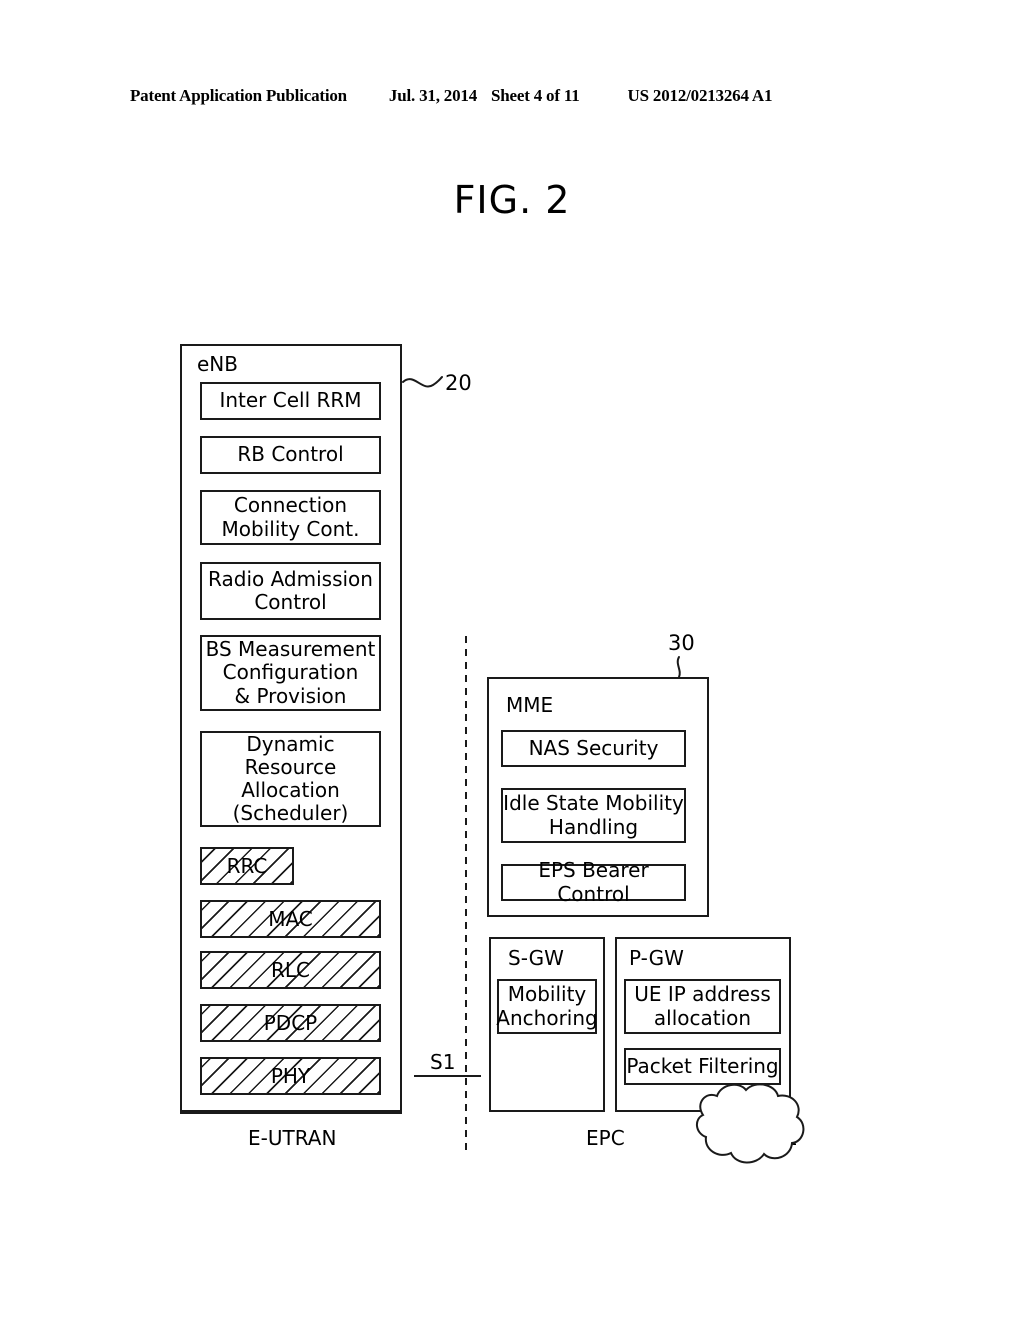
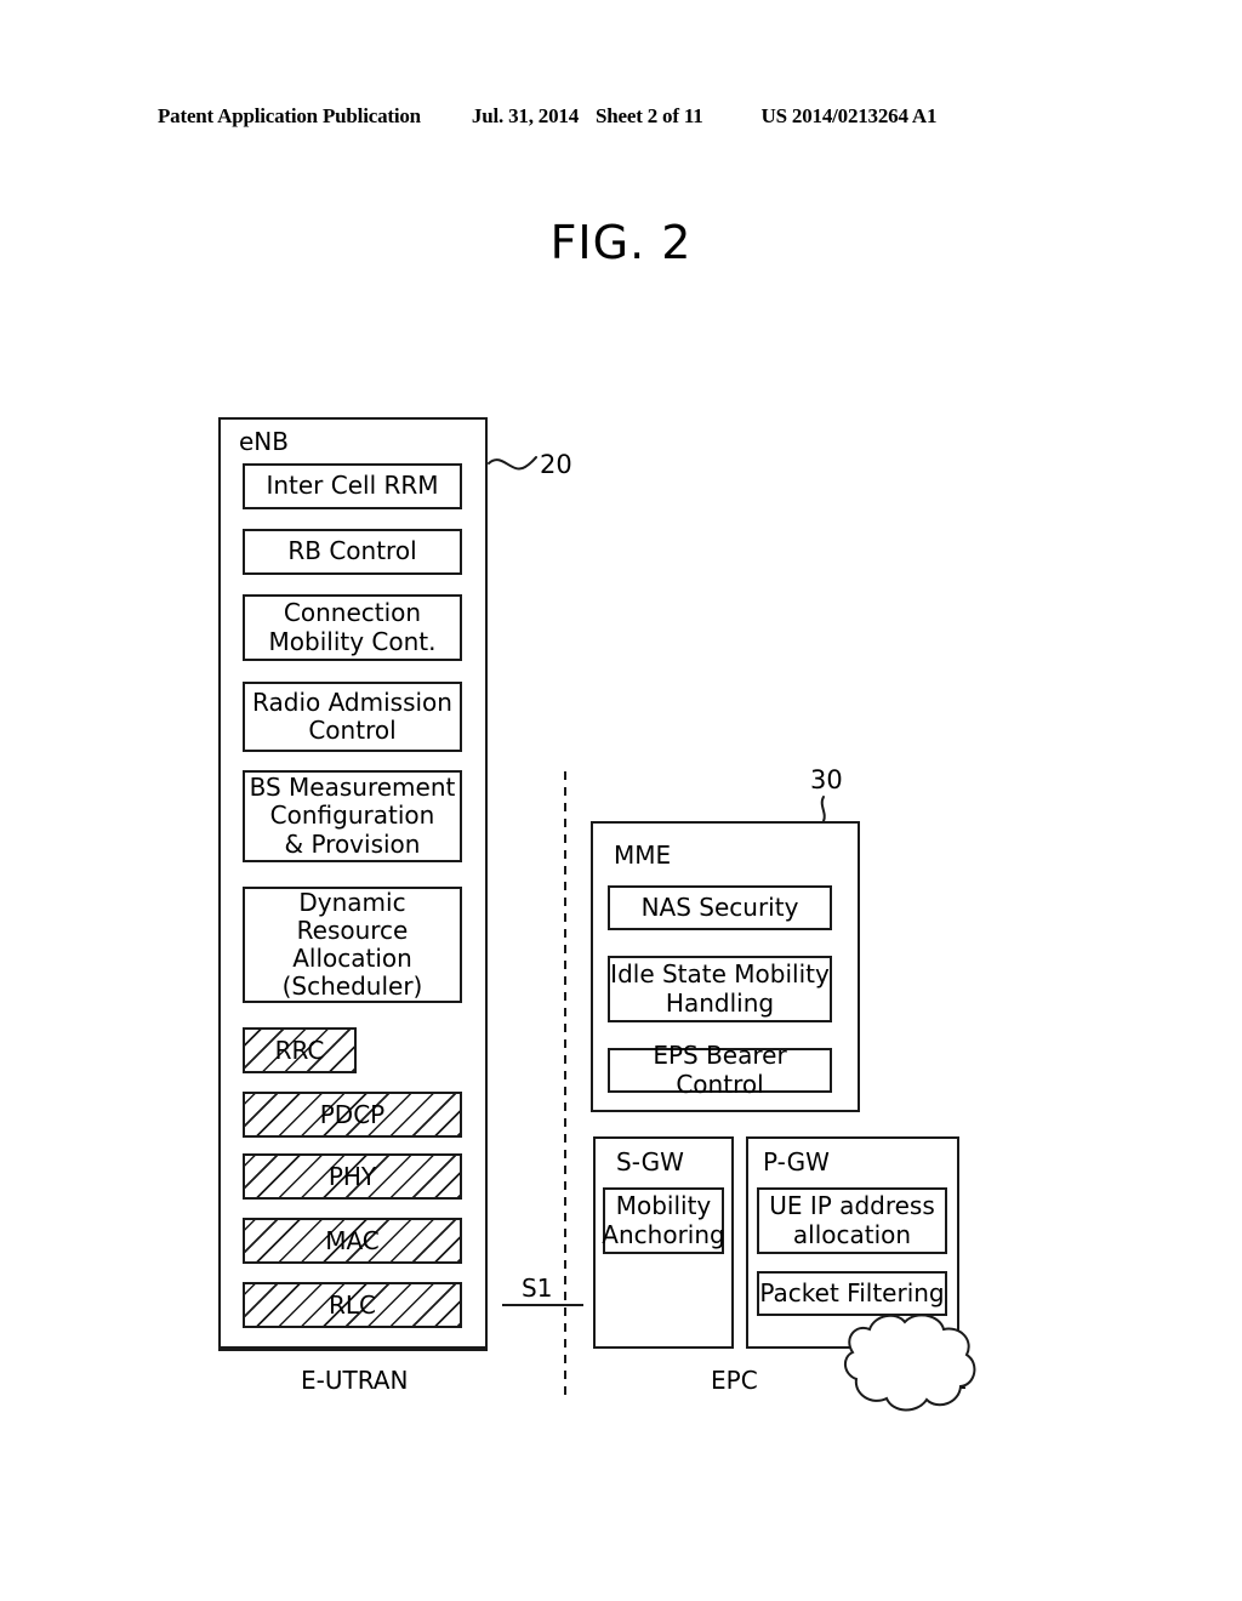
  Patent Application Publication
  Jul. 31, 2014
- Sheet 4 of 11
+ Sheet 2 of 11
- US 2012/0213264 A1
+ US 2014/0213264 A1
  FIG. 2
  eNB
  Inter Cell RRM
  RB Control
  Connection
  Mobility Cont.
  Radio Admission
  Control
  BS Measurement
  Configuration
  & Provision
  Dynamic Resource
  Allocation
  (Scheduler)
  RRC
- MAC
+ PDCP
- RLC
+ PHY
- PDCP
+ MAC
- PHY
+ RLC
  20
  MME
  NAS Security
  Idle State Mobility
  Handling
  EPS Bearer Control
  30
  S-GW
  Mobility
  Anchoring
  P-GW
  UE IP address
  allocation
  Packet Filtering
  E-UTRAN
  EPC
  S1
